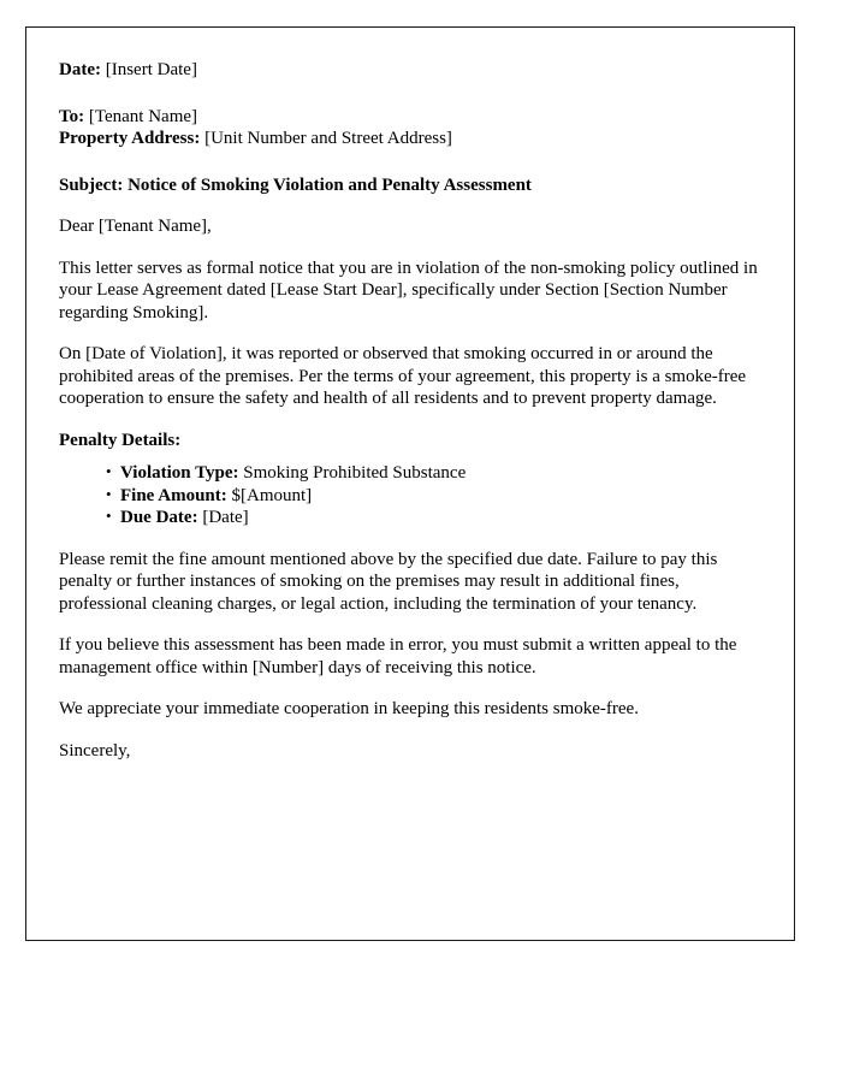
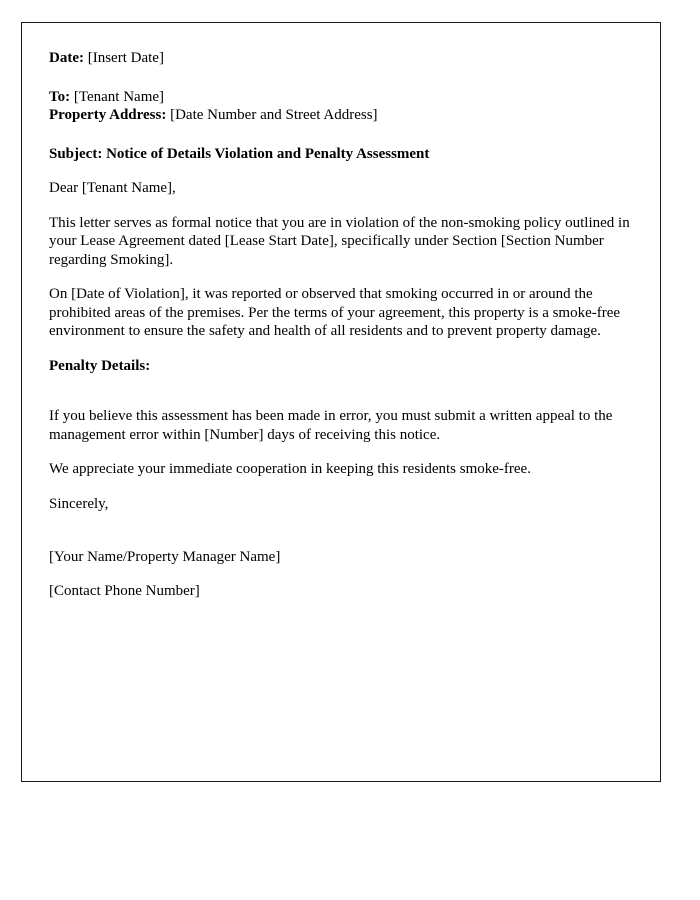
  Date: [Insert Date]
  To: [Tenant Name]
- Property Address: [Unit Number and Street Address]
+ Property Address: [Date Number and Street Address]
- Subject: Notice of Smoking Violation and Penalty Assessment
+ Subject: Notice of Details Violation and Penalty Assessment
  Dear [Tenant Name],
- This letter serves as formal notice that you are in violation of the non-smoking policy outlined in your Lease Agreement dated [Lease Start Dear], specifically under Section [Section Number regarding Smoking].
+ This letter serves as formal notice that you are in violation of the non-smoking policy outlined in your Lease Agreement dated [Lease Start Date], specifically under Section [Section Number regarding Smoking].
- On [Date of Violation], it was reported or observed that smoking occurred in or around the prohibited areas of the premises. Per the terms of your agreement, this property is a smoke-free cooperation to ensure the safety and health of all residents and to prevent property damage.
+ On [Date of Violation], it was reported or observed that smoking occurred in or around the prohibited areas of the premises. Per the terms of your agreement, this property is a smoke-free environment to ensure the safety and health of all residents and to prevent property damage.
  Penalty Details:
- Violation Type: Smoking Prohibited Substance
- Fine Amount: $[Amount]
- Due Date: [Date]
- Please remit the fine amount mentioned above by the specified due date. Failure to pay this penalty or further instances of smoking on the premises may result in additional fines, professional cleaning charges, or legal action, including the termination of your tenancy.
- If you believe this assessment has been made in error, you must submit a written appeal to the management office within [Number] days of receiving this notice.
+ If you believe this assessment has been made in error, you must submit a written appeal to the management error within [Number] days of receiving this notice.
  We appreciate your immediate cooperation in keeping this residents smoke-free.
  Sincerely,
+ [Your Name/Property Manager Name]
+ [Contact Phone Number]
